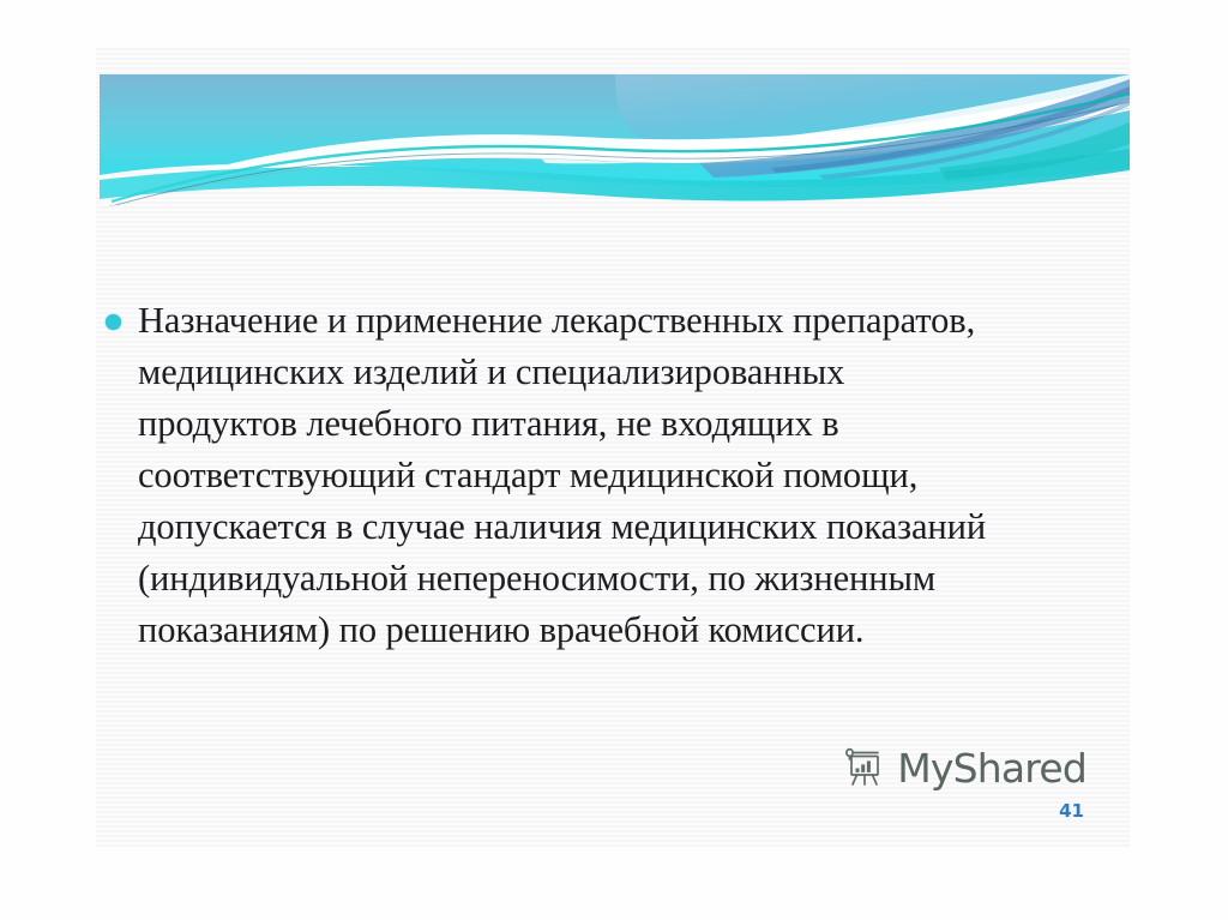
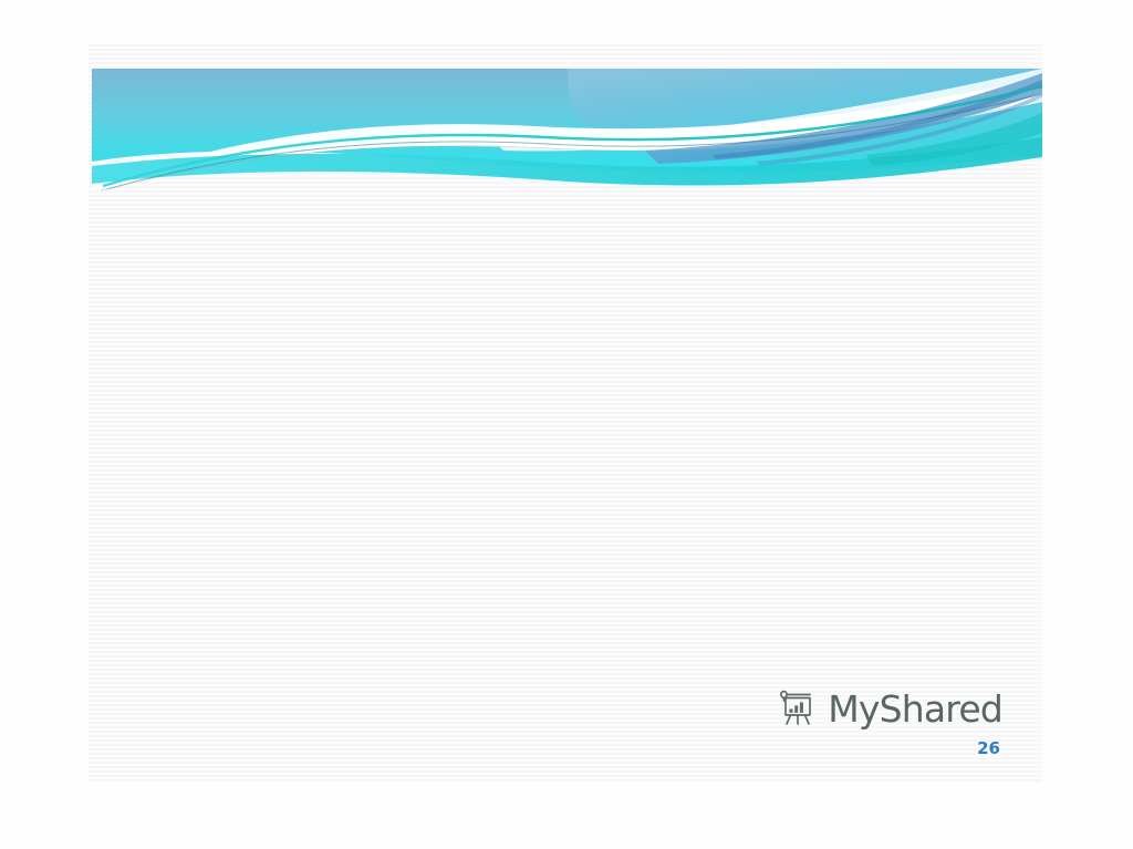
- Назначение и применение лекарственных препаратов, медицинских изделий и специализированных продуктов лечебного питания, не входящих в соответствующий стандарт медицинской помощи, допускается в случае наличия медицинских показаний (индивидуальной непереносимости, по жизненным показаниям) по решению врачебной комиссии.
  MyShared
- 41
+ 26
